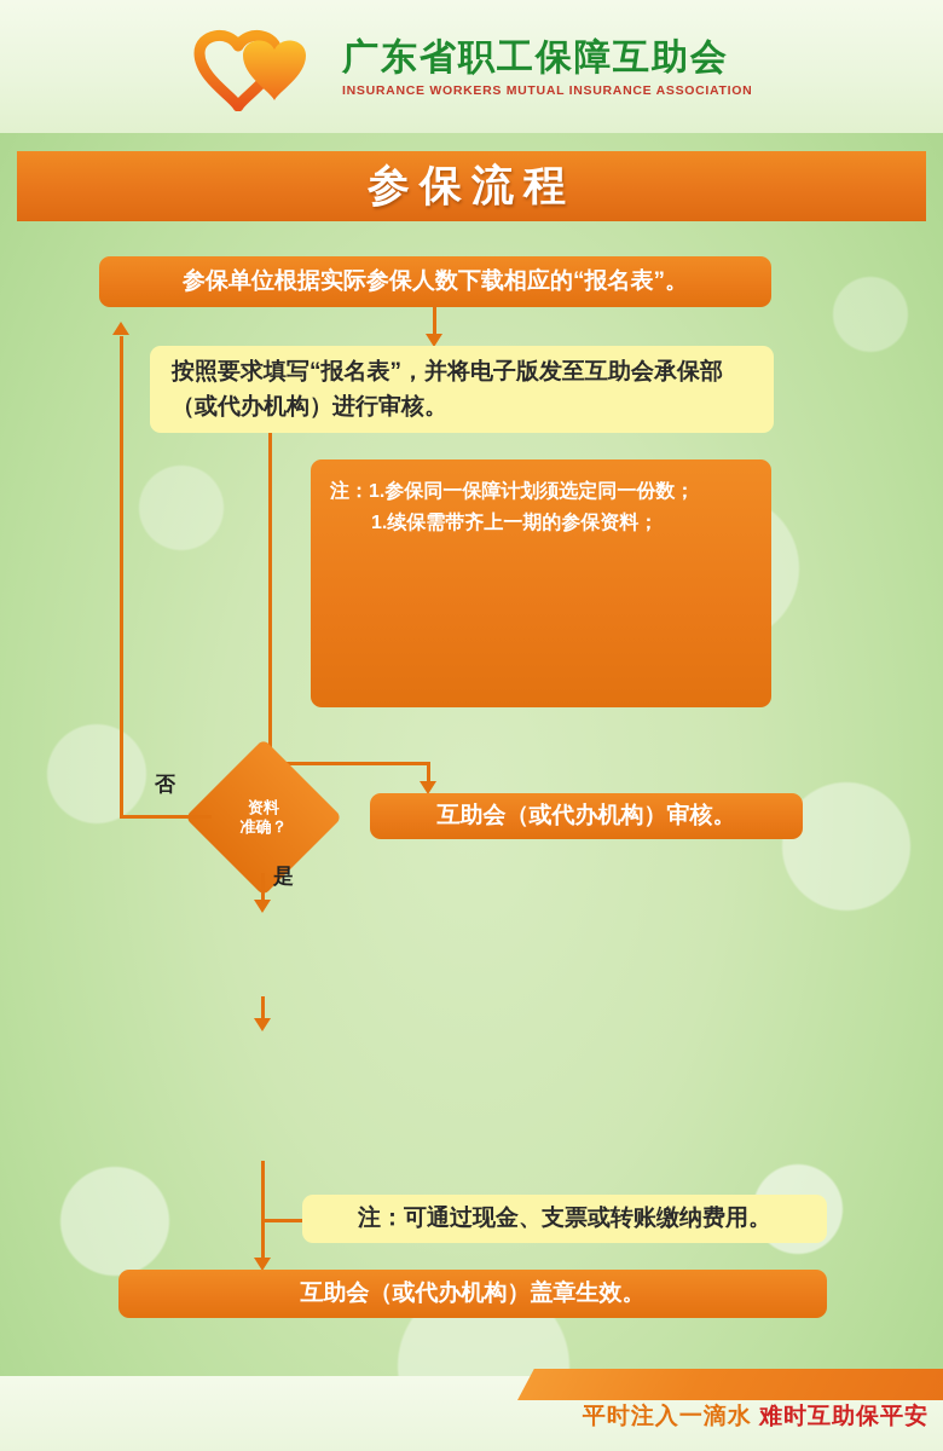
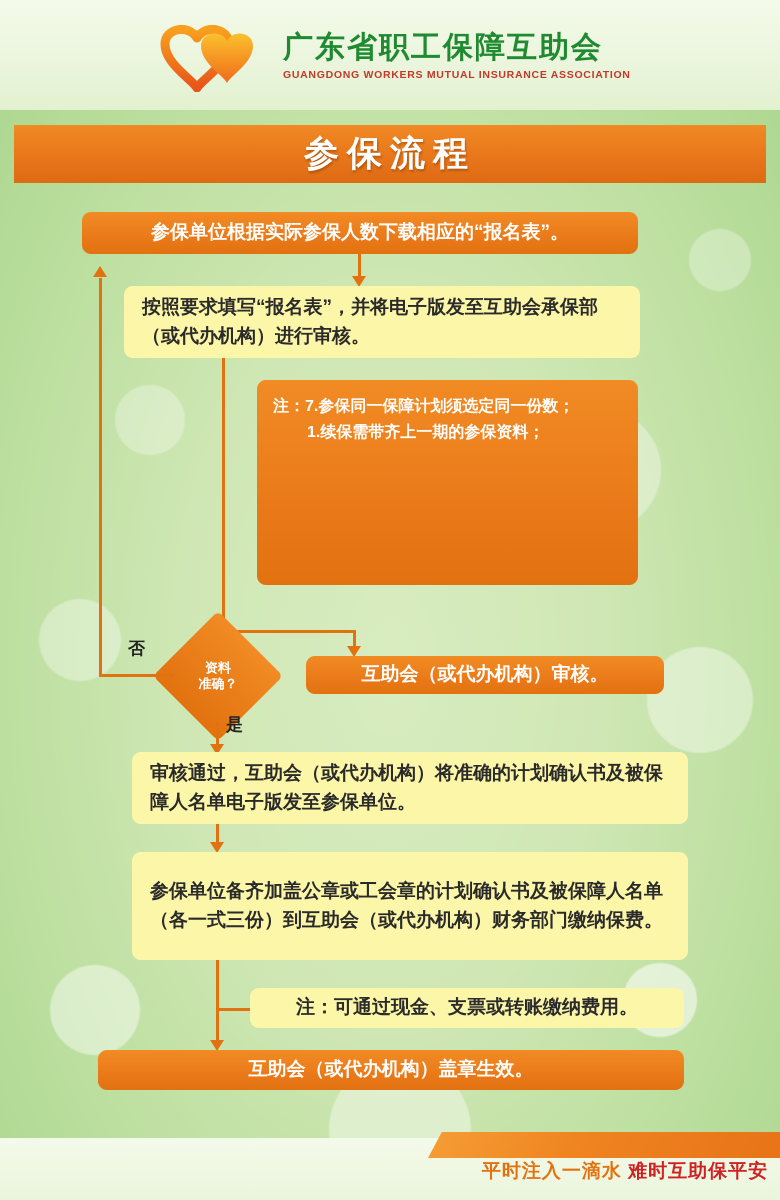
  广东省职工保障互助会
- INSURANCE WORKERS MUTUAL INSURANCE ASSOCIATION
+ GUANGDONG WORKERS MUTUAL INSURANCE ASSOCIATION
  参保流程
  参保单位根据实际参保人数下载相应的“报名表”。
  按照要求填写“报名表”，并将电子版发至互助会承保部（或代办机构）进行审核。
  注：
- 1.参保同一保障计划须选定同一份数；
+ 7.参保同一保障计划须选定同一份数；
  1.续保需带齐上一期的参保资料；
  资料
  准确？
  否
  互助会（或代办机构）审核。
  是
+ 审核通过，互助会（或代办机构）将准确的计划确认书及被保障人名单电子版发至参保单位。
+ 参保单位备齐加盖公章或工会章的计划确认书及被保障人名单（各一式三份）到互助会（或代办机构）财务部门缴纳保费。
  注：
  可通过现金、支票或转账缴纳费用。
  互助会（或代办机构）盖章生效。
  平时注入一滴水 难时互助保平安
